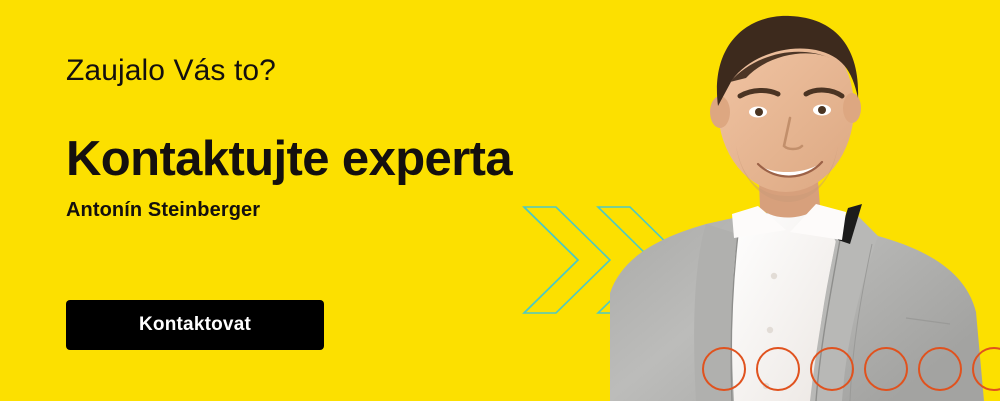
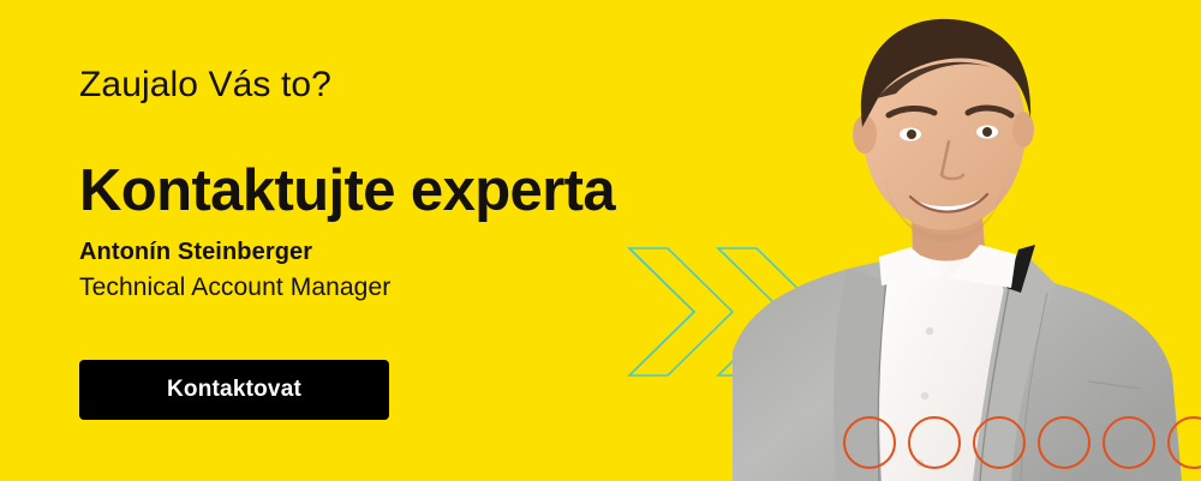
  Zaujalo Vás to?
  Kontaktujte experta
  Antonín Steinberger
+ Technical Account Manager
  Kontaktovat
